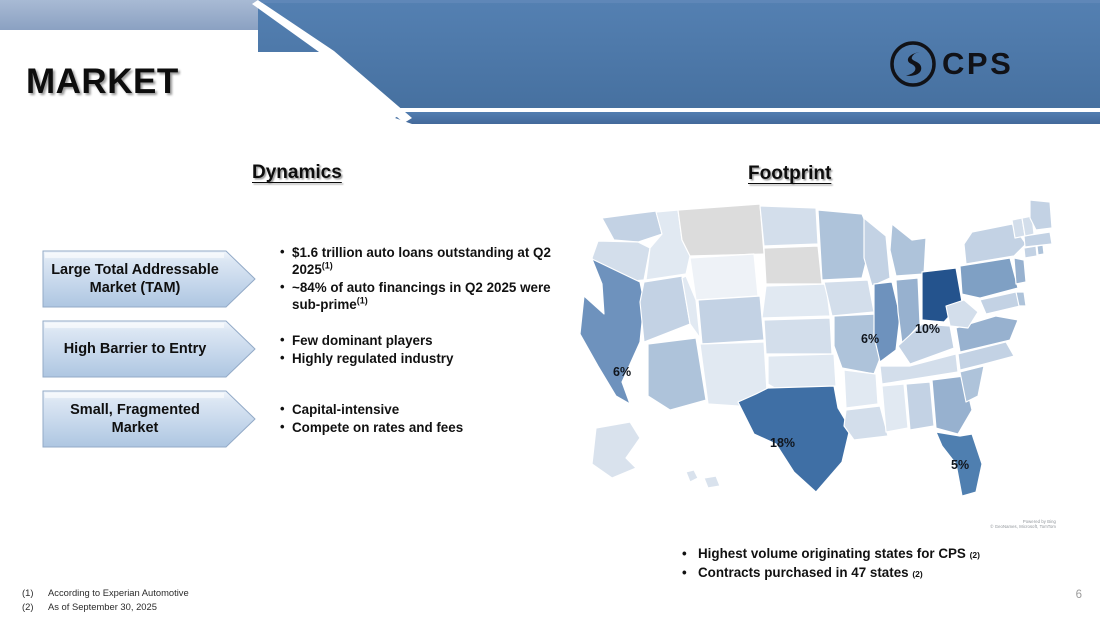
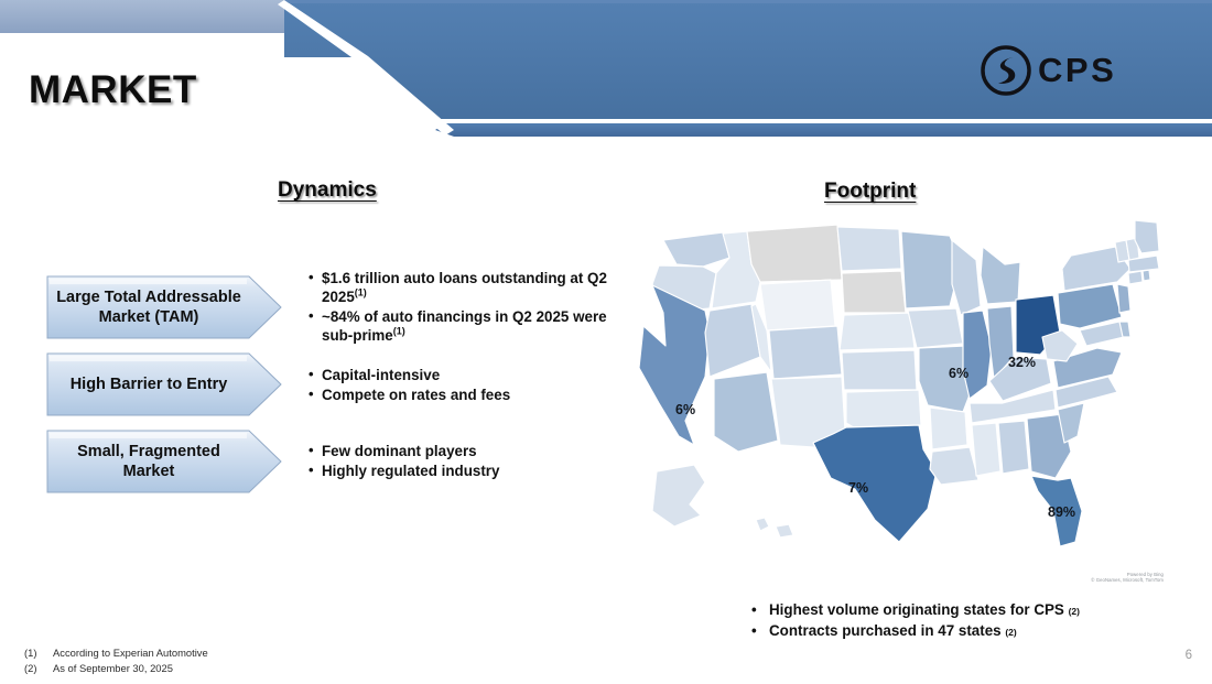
  CPS
  MARKET
  Dynamics
  Footprint
  Large Total Addressable Market (TAM)
  High Barrier to Entry
  Small, Fragmented Market
  $1.6 trillion auto loans outstanding at Q2 2025(1)
  ~84% of auto financings in Q2 2025 were sub-prime(1)
- Few dominant players
+ Capital-intensive
- Highly regulated industry
+ Compete on rates and fees
- Capital-intensive
+ Few dominant players
- Compete on rates and fees
+ Highly regulated industry
  6%
- 18%
+ 7%
  6%
- 10%
+ 32%
- 5%
+ 89%
  Highest volume originating states for CPS (2)
  Contracts purchased in 47 states (2)
  (1)
  According to Experian Automotive
  (2)
  As of September 30, 2025
  6
